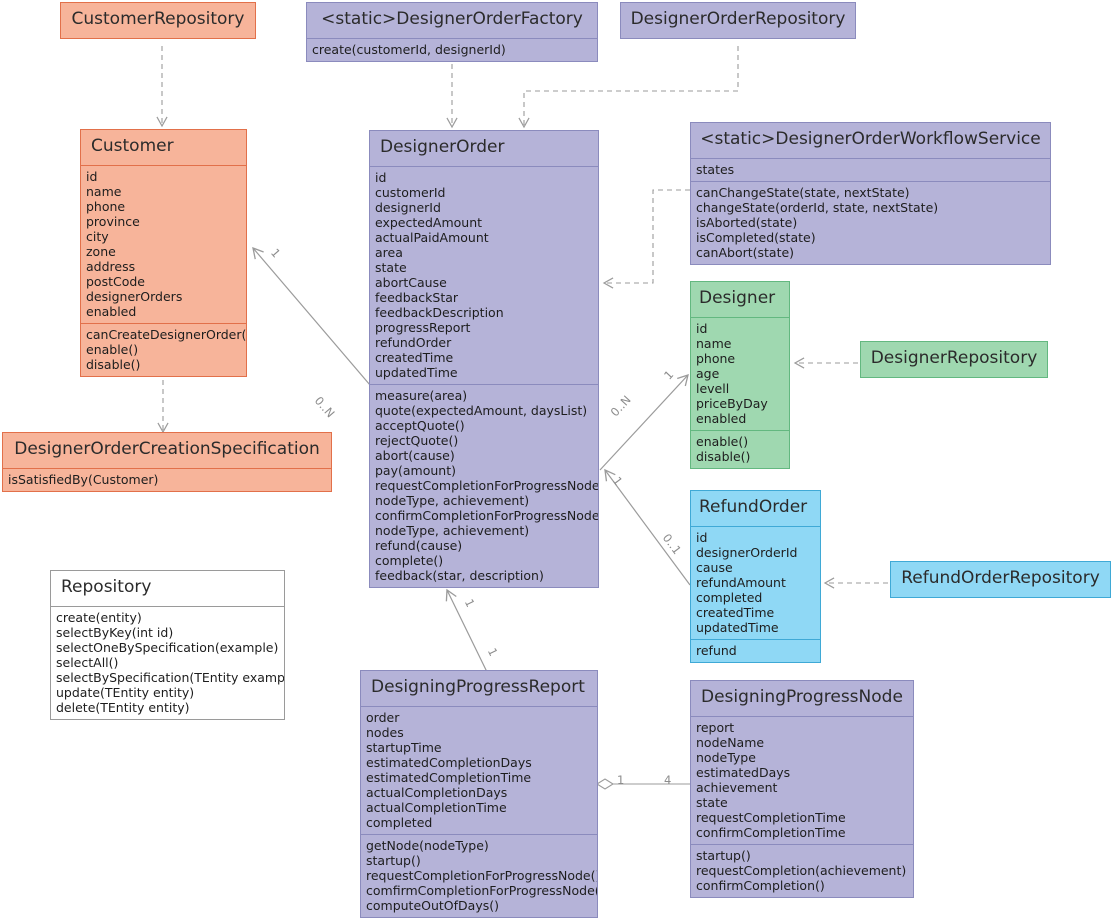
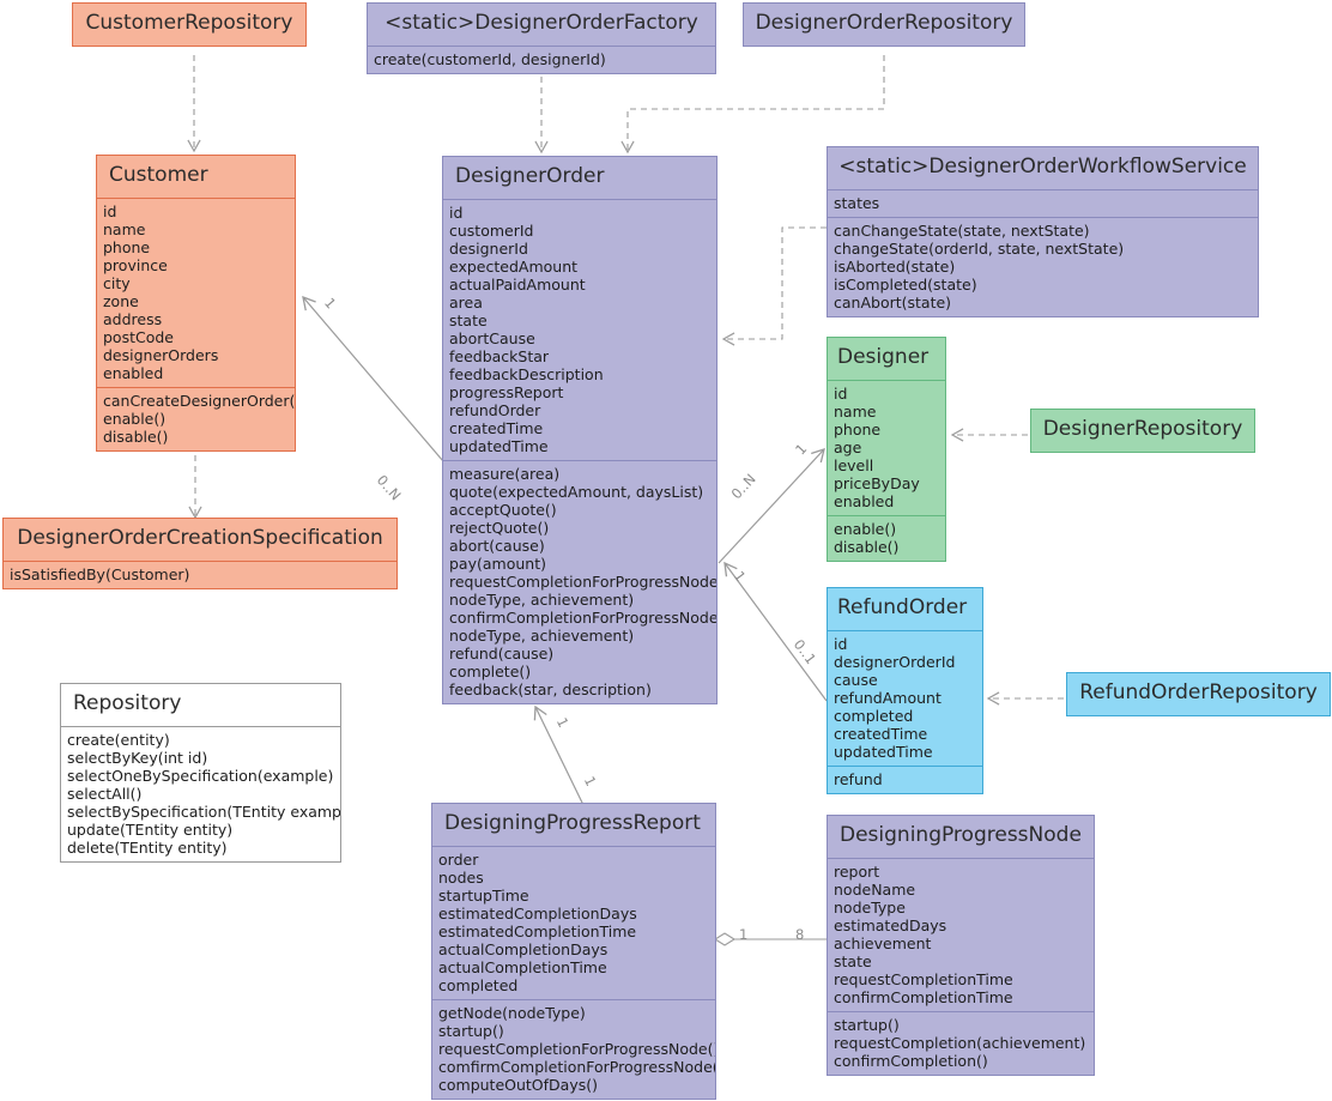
  1
- 4
+ 8
  CustomerRepository
  <static>DesignerOrderFactory
  create(customerId, designerId)
  DesignerOrderRepository
  Customer
  id
  name
  phone
  province
  city
  zone
  address
  postCode
  designerOrders
  enabled
  canCreateDesignerOrder(
  enable()
  disable()
  DesignerOrder
  id
  customerId
  designerId
  expectedAmount
  actualPaidAmount
  area
  state
  abortCause
  feedbackStar
  feedbackDescription
  progressReport
  refundOrder
  createdTime
  updatedTime
  measure(area)
  quote(expectedAmount, daysList)
  acceptQuote()
  rejectQuote()
  abort(cause)
  pay(amount)
  requestCompletionForProgressNode
  nodeType, achievement)
  confirmCompletionForProgressNode
  nodeType, achievement)
  refund(cause)
  complete()
  feedback(star, description)
  <static>DesignerOrderWorkflowService
  states
  canChangeState(state, nextState)
  changeState(orderId, state, nextState)
  isAborted(state)
  isCompleted(state)
  canAbort(state)
  Designer
  id
  name
  phone
  age
  levell
  priceByDay
  enabled
  enable()
  disable()
  DesignerRepository
  DesignerOrderCreationSpecification
  isSatisfiedBy(Customer)
  RefundOrder
  id
  designerOrderId
  cause
  refundAmount
  completed
  createdTime
  updatedTime
  refund
  RefundOrderRepository
  Repository
  create(entity)
  selectByKey(int id)
  selectOneBySpecification(example)
  selectAll()
  selectBySpecification(TEntity examp
  update(TEntity entity)
  delete(TEntity entity)
  DesigningProgressReport
  order
  nodes
  startupTime
  estimatedCompletionDays
  estimatedCompletionTime
  actualCompletionDays
  actualCompletionTime
  completed
  getNode(nodeType)
  startup()
  requestCompletionForProgressNode(
  comfirmCompletionForProgressNode
  computeOutOfDays()
  DesigningProgressNode
  report
  nodeName
  nodeType
  estimatedDays
  achievement
  state
  requestCompletionTime
  confirmCompletionTime
  startup()
  requestCompletion(achievement)
  confirmCompletion()
